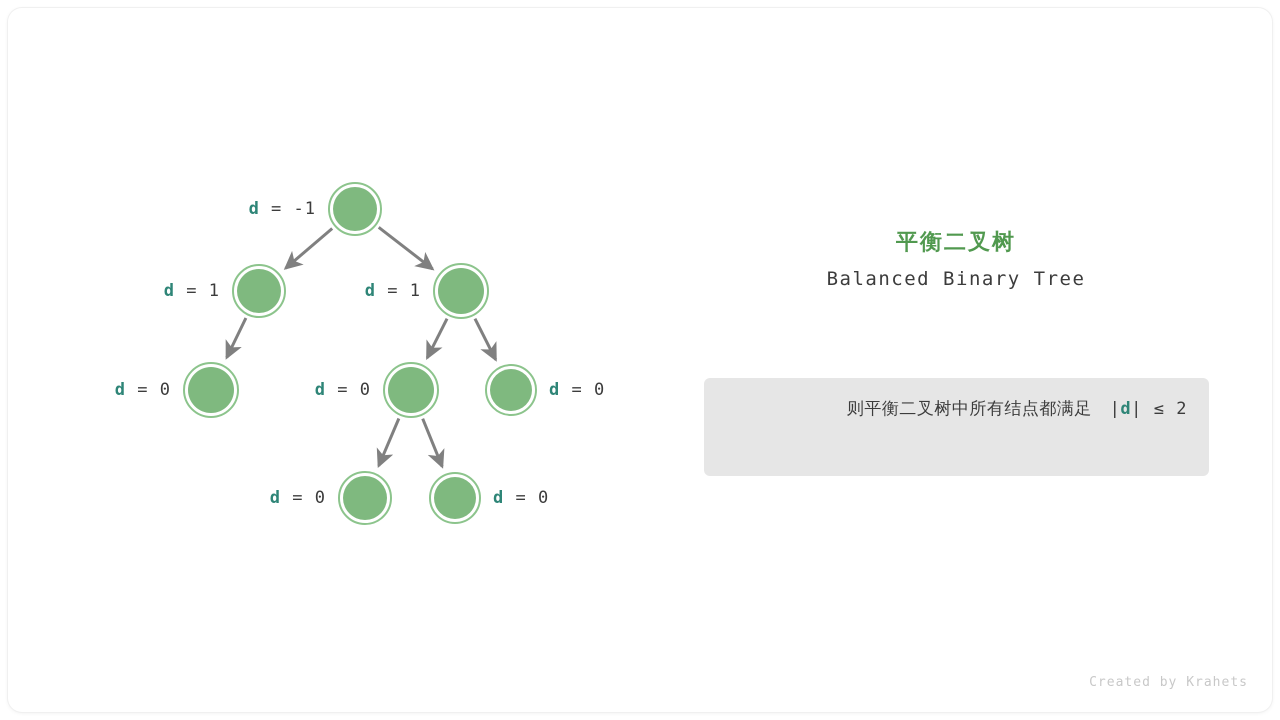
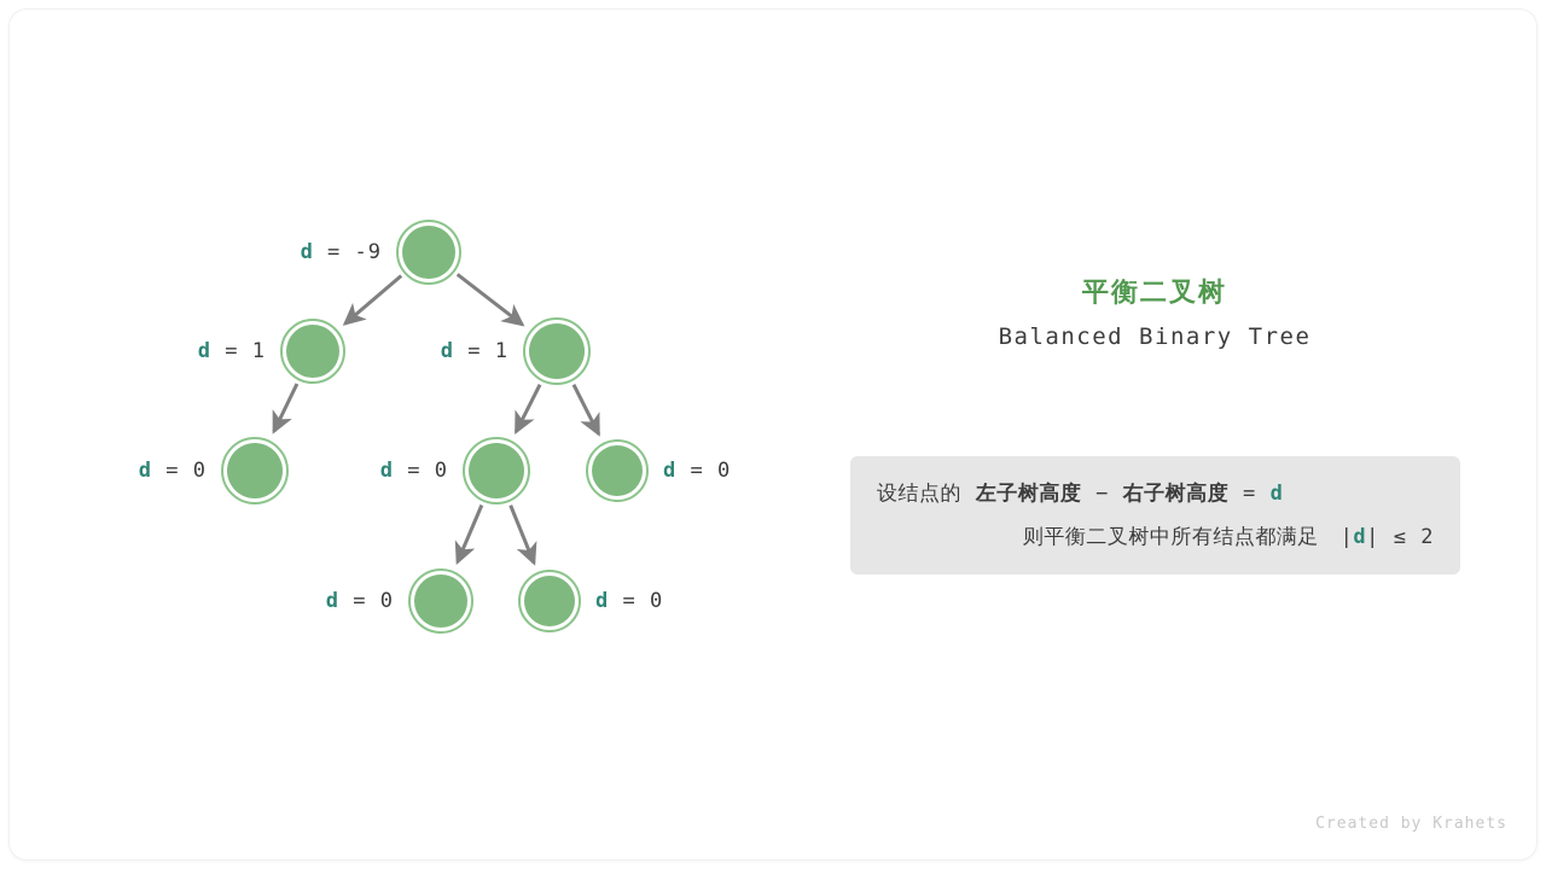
- d = -1
+ d = -9
  d = 1
  d = 1
  d = 0
  d = 0
  d = 0
  d = 0
  d = 0
  平衡二叉树
  Balanced Binary Tree
+ 设结点的 左子树高度 − 右子树高度 = d
  则平衡二叉树中所有结点都满足 |d| ≤ 2
  Created by Krahets
